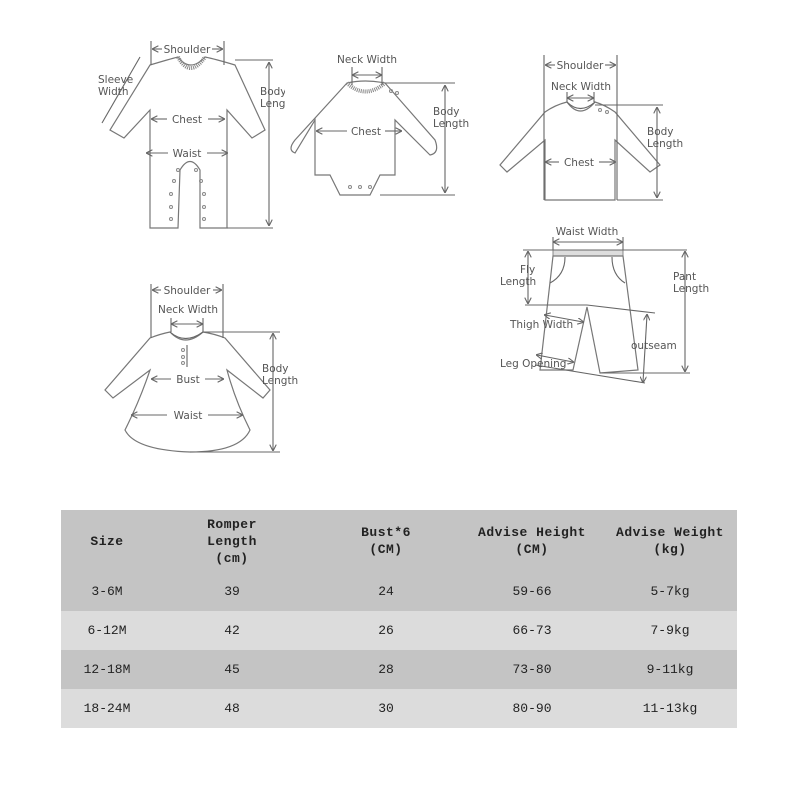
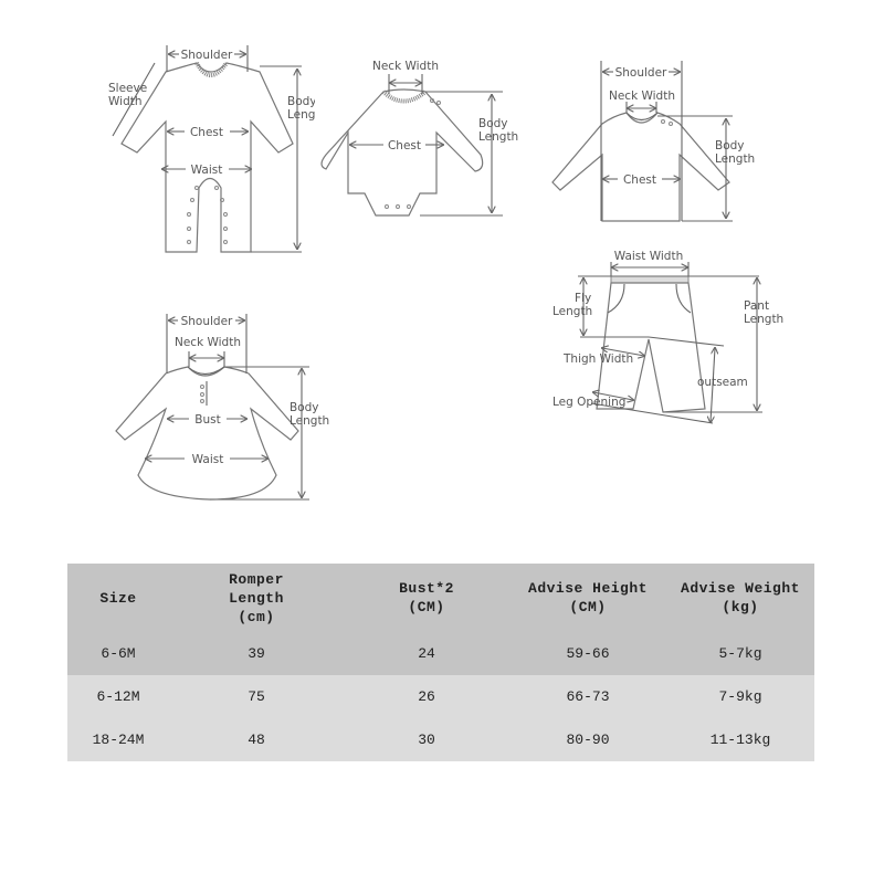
  Shoulder
  Sleeve
  Width
  Body
  Chest
  Waist
  Neck Width
  Body
  Length
  Chest
  Shoulder
  Neck Width
  Body
  Length
  Chest
  Waist Width
  Fly
  Length
  Pant
  Length
  Thigh Width
  outseam
  Leg Opening
  Shoulder
  Neck Width
  Body
  Length
  Bust
  Waist
- Size	RomperLength(cm)	Bust*6(CM)	Advise Height(CM)	Advise Weight(kg)
+ Size	RomperLength(cm)	Bust*2(CM)	Advise Height(CM)	Advise Weight(kg)
- 3-6M	39	24	59-66	5-7kg
+ 6-6M	39	24	59-66	5-7kg
- 6-12M	42	26	66-73	7-9kg
+ 6-12M	75	26	66-73	7-9kg
- 12-18M	45	28	73-80	9-11kg
  18-24M	48	30	80-90	11-13kg
